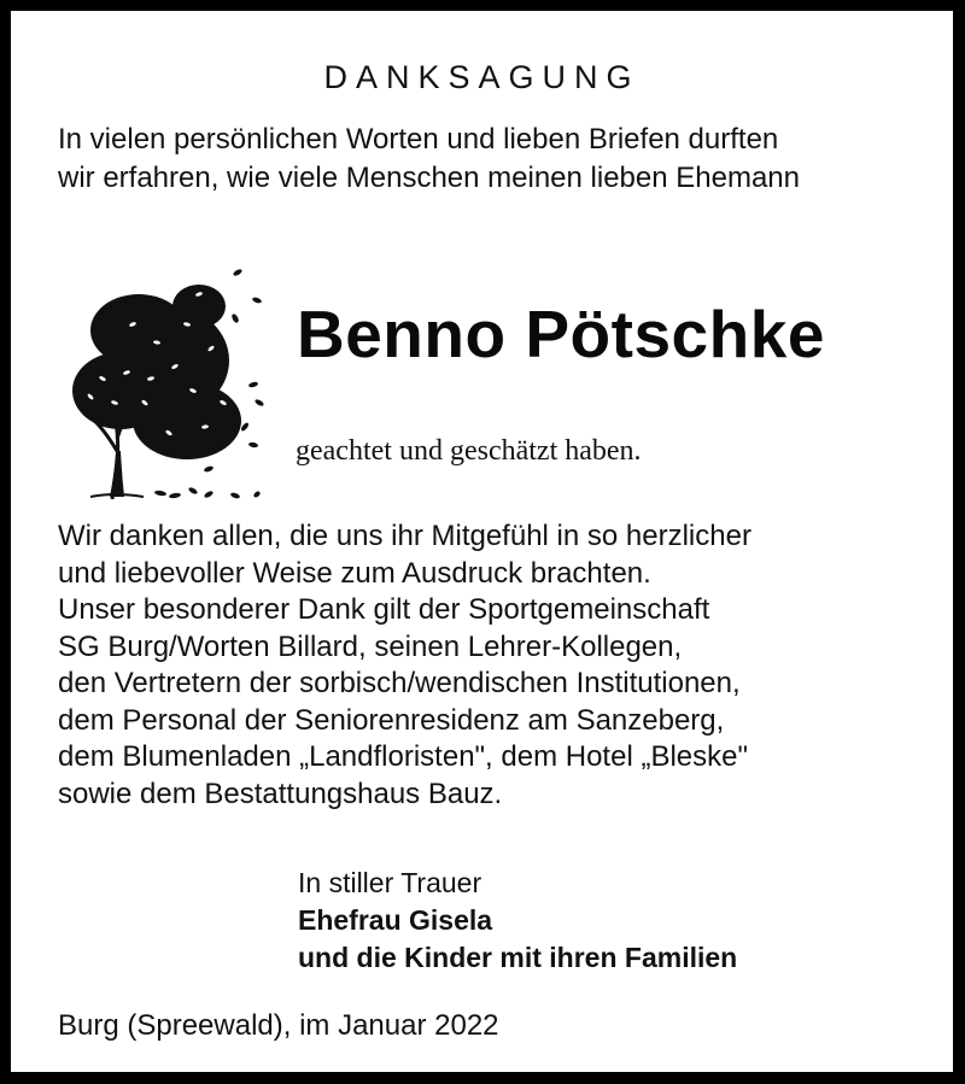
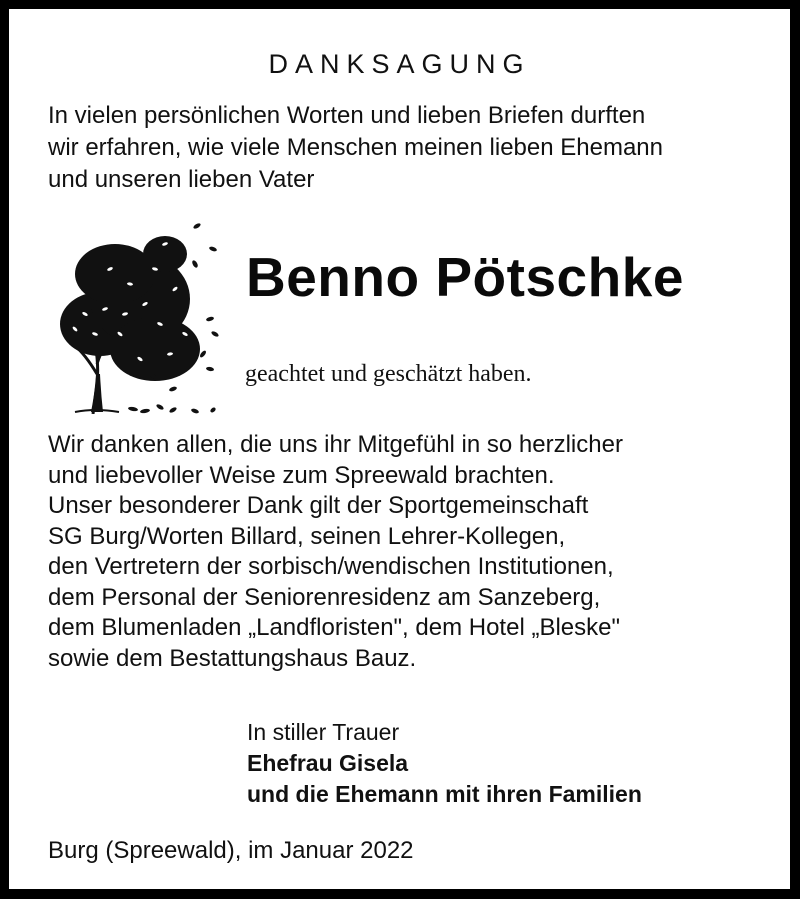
  DANKSAGUNG
  In vielen persönlichen Worten und lieben Briefen durften
  wir erfahren, wie viele Menschen meinen lieben Ehemann
+ und unseren lieben Vater
  Benno Pötschke
  geachtet und geschätzt haben.
  Wir danken allen, die uns ihr Mitgefühl in so herzlicher
- und liebevoller Weise zum Ausdruck brachten.
+ und liebevoller Weise zum Spreewald brachten.
  Unser besonderer Dank gilt der Sportgemeinschaft
  SG Burg/Worten Billard, seinen Lehrer-Kollegen,
  den Vertretern der sorbisch/wendischen Institutionen,
  dem Personal der Seniorenresidenz am Sanzeberg,
  dem Blumenladen „Landfloristen", dem Hotel „Bleske"
  sowie dem Bestattungshaus Bauz.
  In stiller Trauer
  Ehefrau Gisela
- und die Kinder mit ihren Familien
+ und die Ehemann mit ihren Familien
  Burg (Spreewald), im Januar 2022
